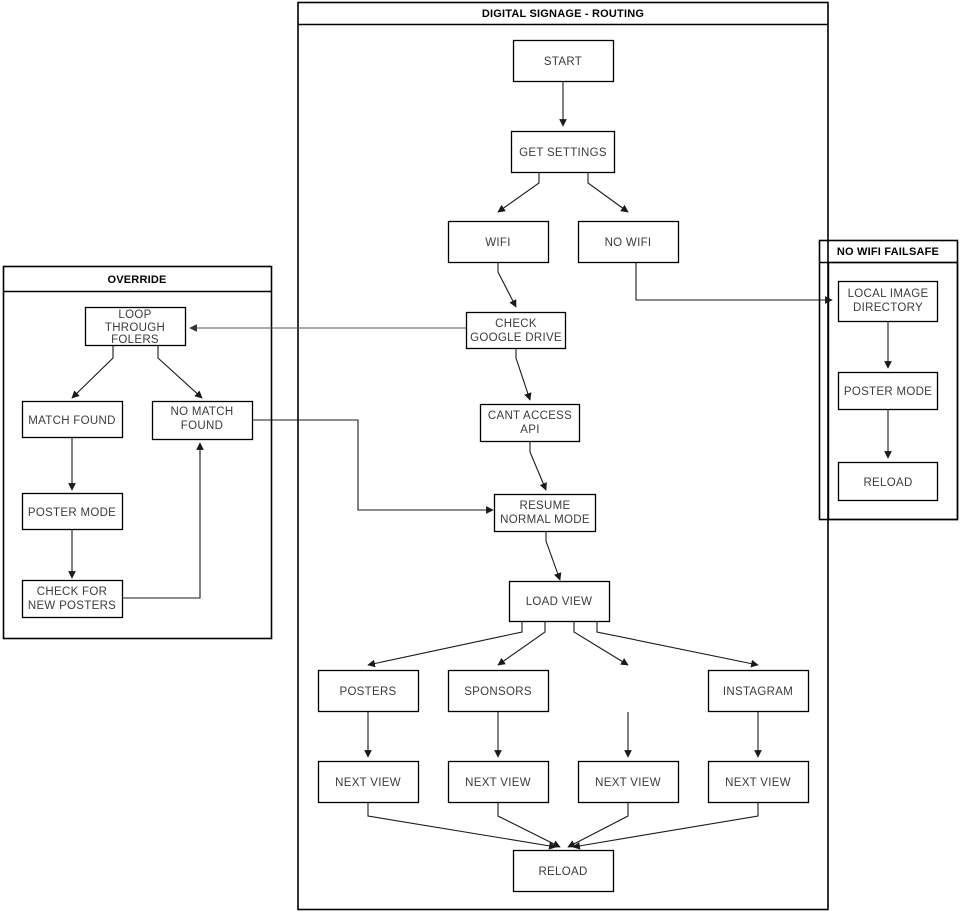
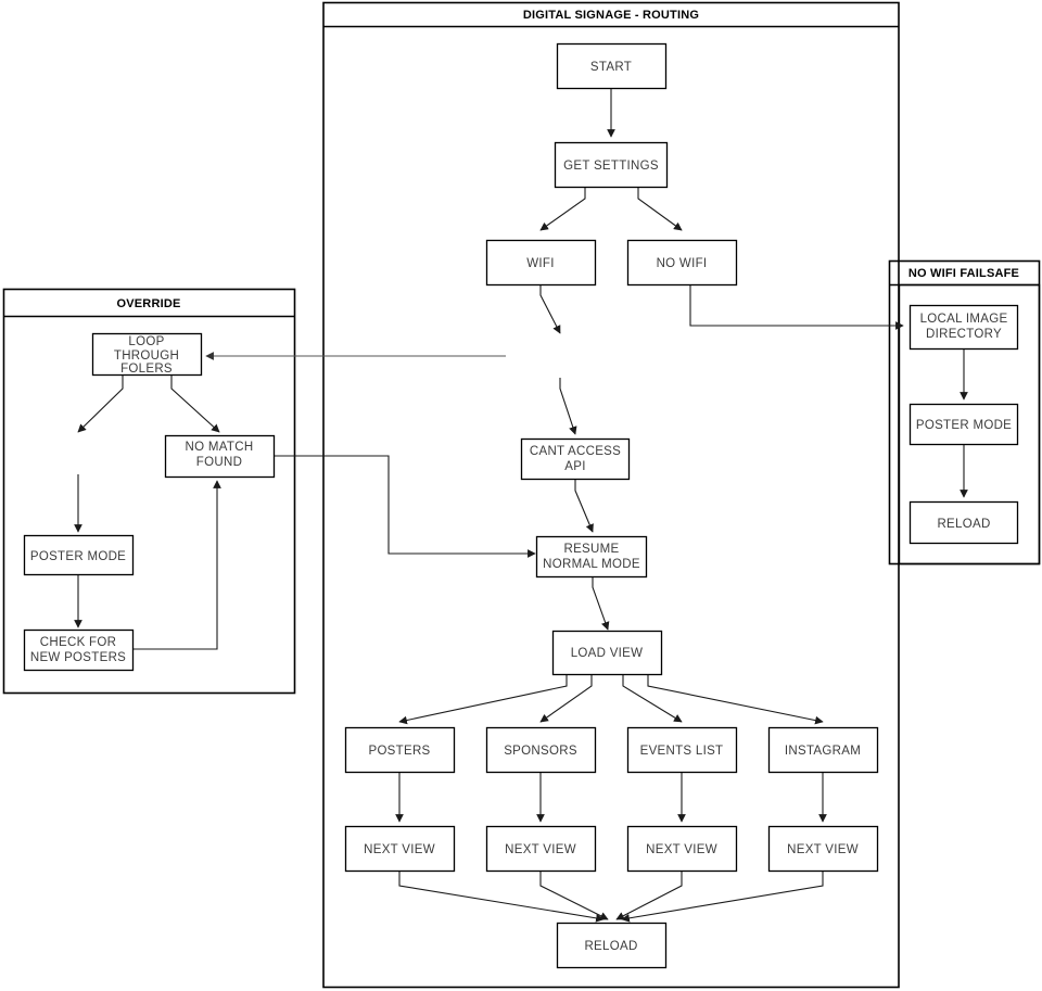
  DIGITAL SIGNAGE - ROUTING
  OVERRIDE
  NO WIFI FAILSAFE
  START
  GET SETTINGS
  WIFI
  NO WIFI
- CHECK
- GOOGLE DRIVE
  CANT ACCESS
  API
  RESUME
  NORMAL MODE
  LOAD VIEW
  POSTERS
  SPONSORS
+ EVENTS LIST
  INSTAGRAM
  NEXT VIEW
  NEXT VIEW
  NEXT VIEW
  NEXT VIEW
  RELOAD
  LOOP
  THROUGH
  FOLERS
- MATCH FOUND
  NO MATCH
  FOUND
  POSTER MODE
  CHECK FOR
  NEW POSTERS
  LOCAL IMAGE
  DIRECTORY
  POSTER MODE
  RELOAD
